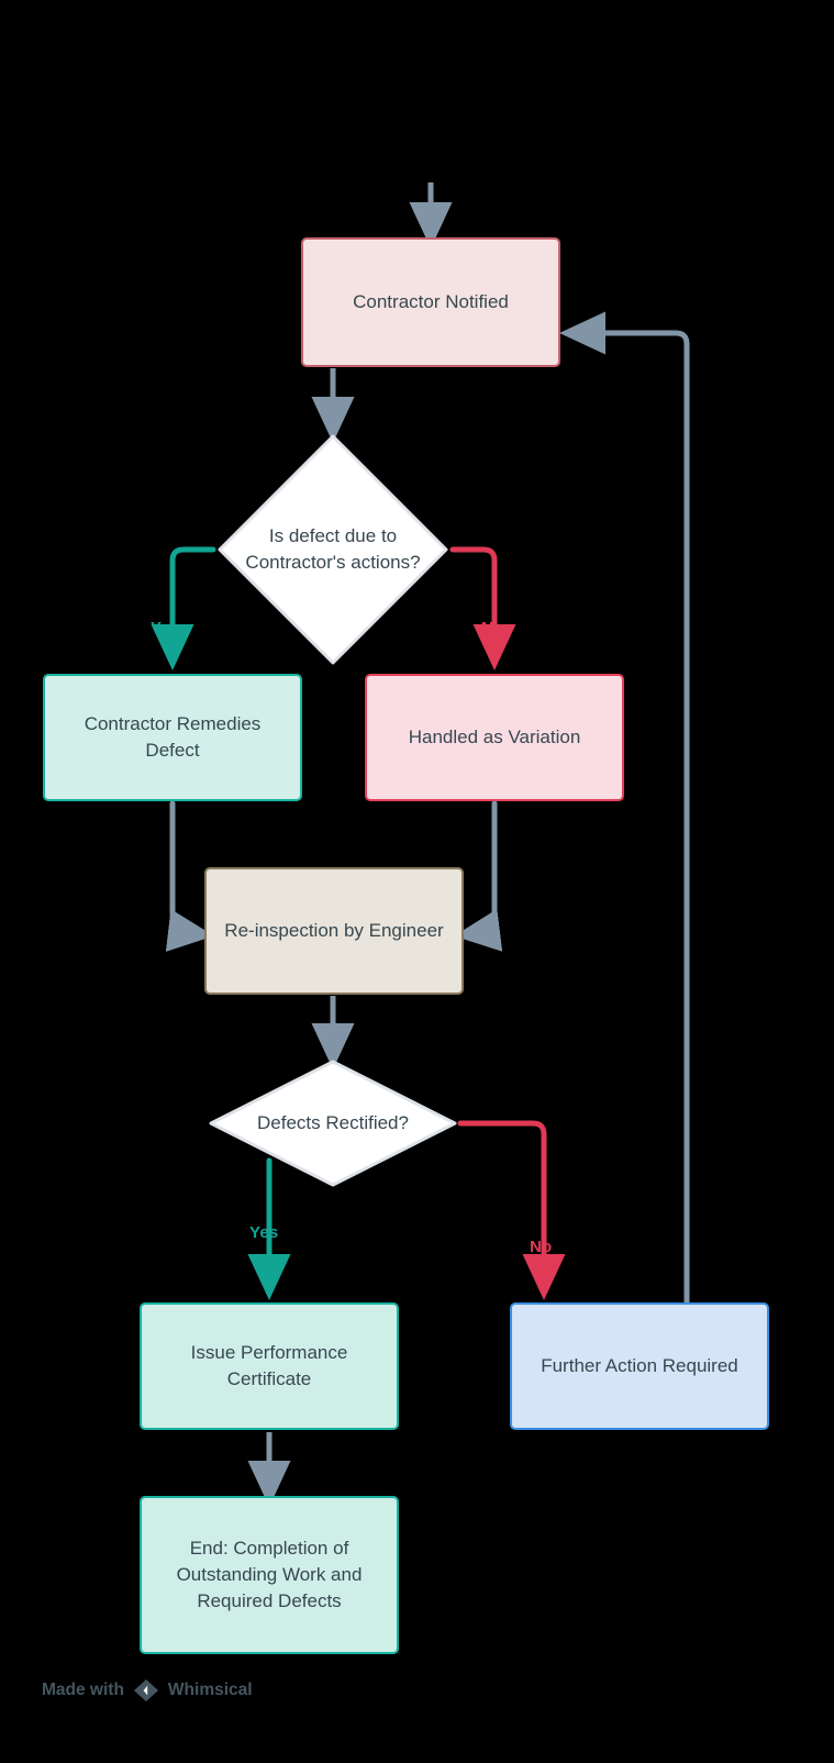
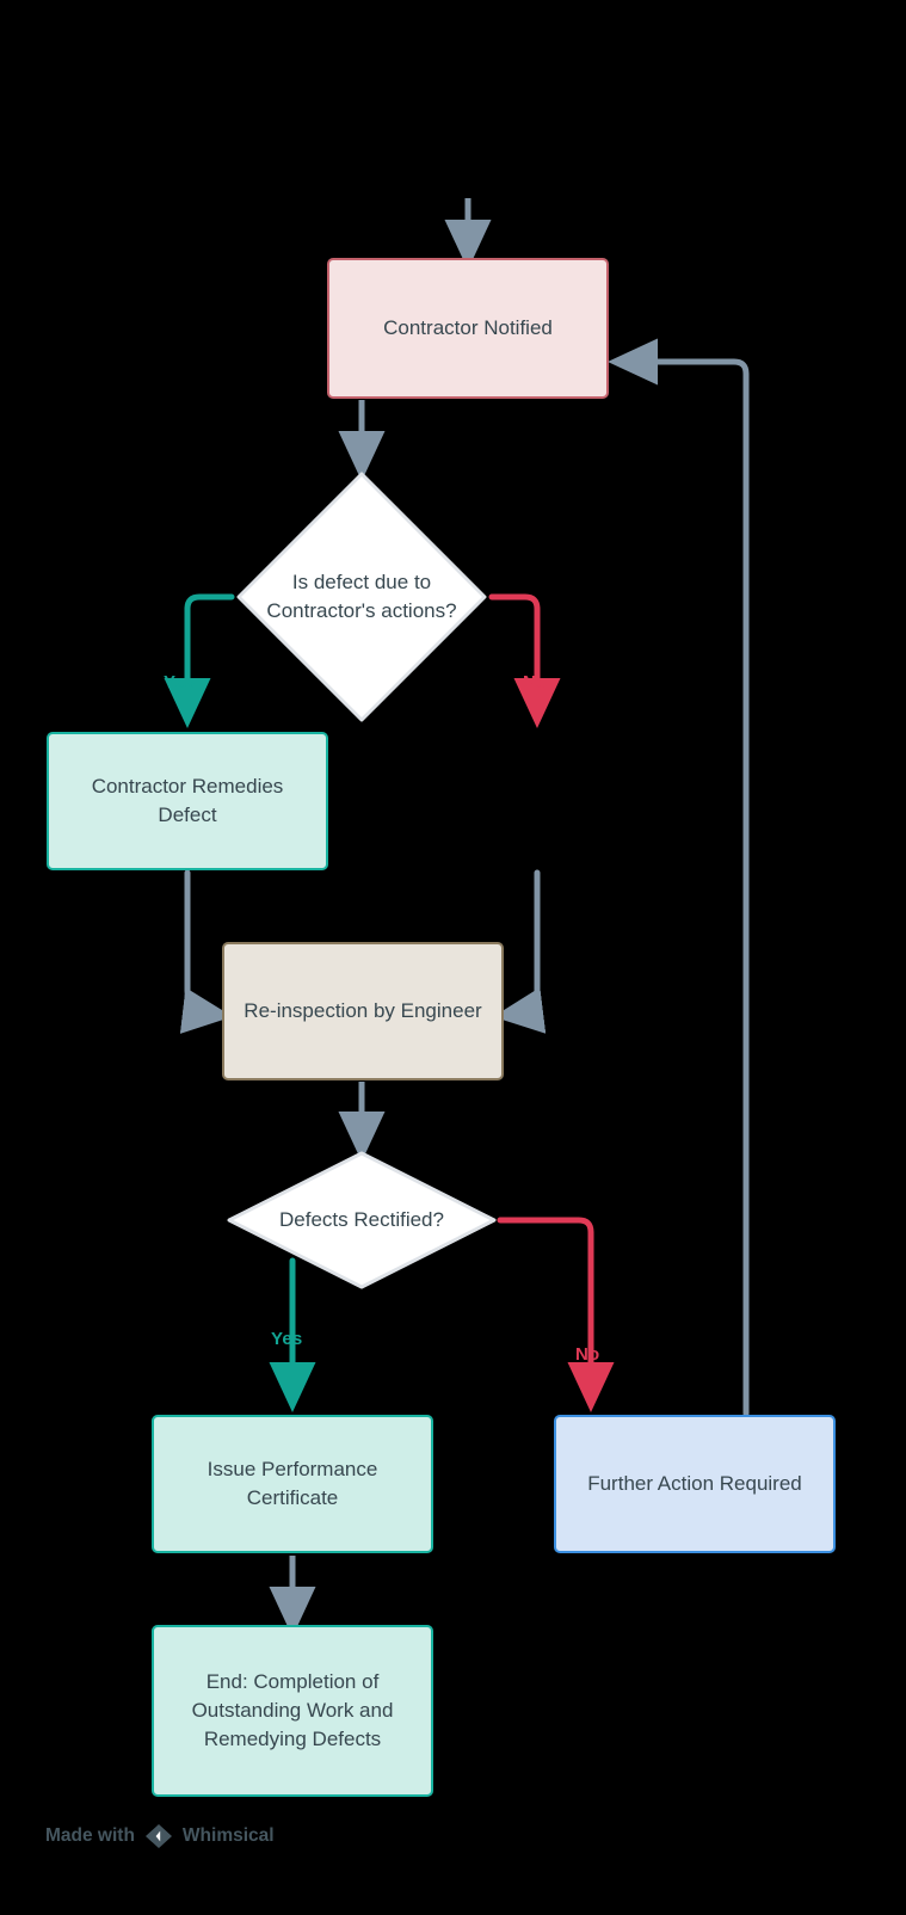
  Contractor Notified
  Is defect due to Contractor's actions?
  Contractor Remedies Defect
- Handled as Variation
  Re-inspection by Engineer
  Defects Rectified?
  Issue Performance Certificate
  Further Action Required
- End: Completion of Outstanding Work and Required Defects
+ End: Completion of Outstanding Work and Remedying Defects
  Yes
  No
  Yes
  No
  Made with
  Whimsical
